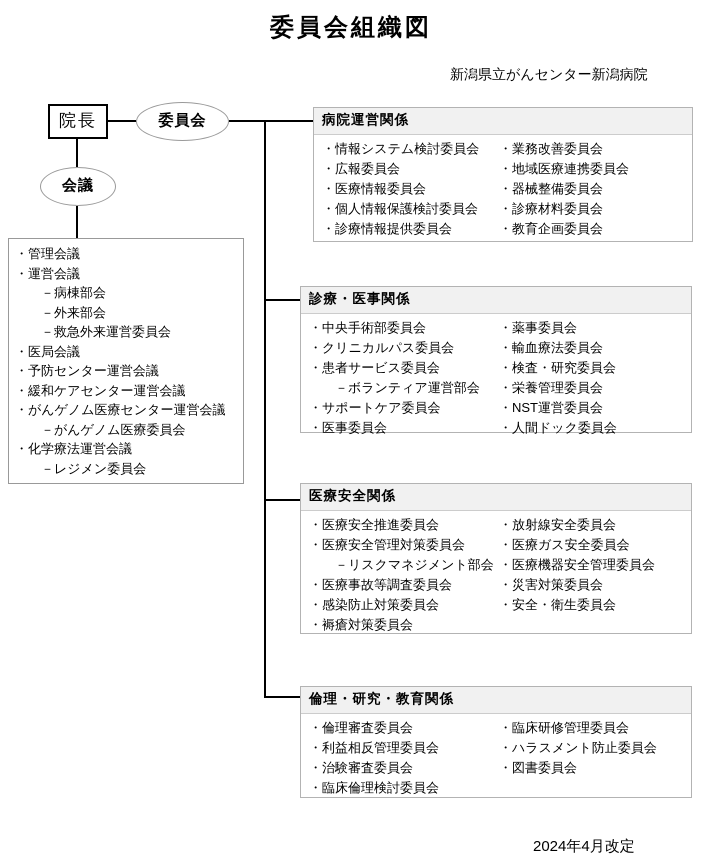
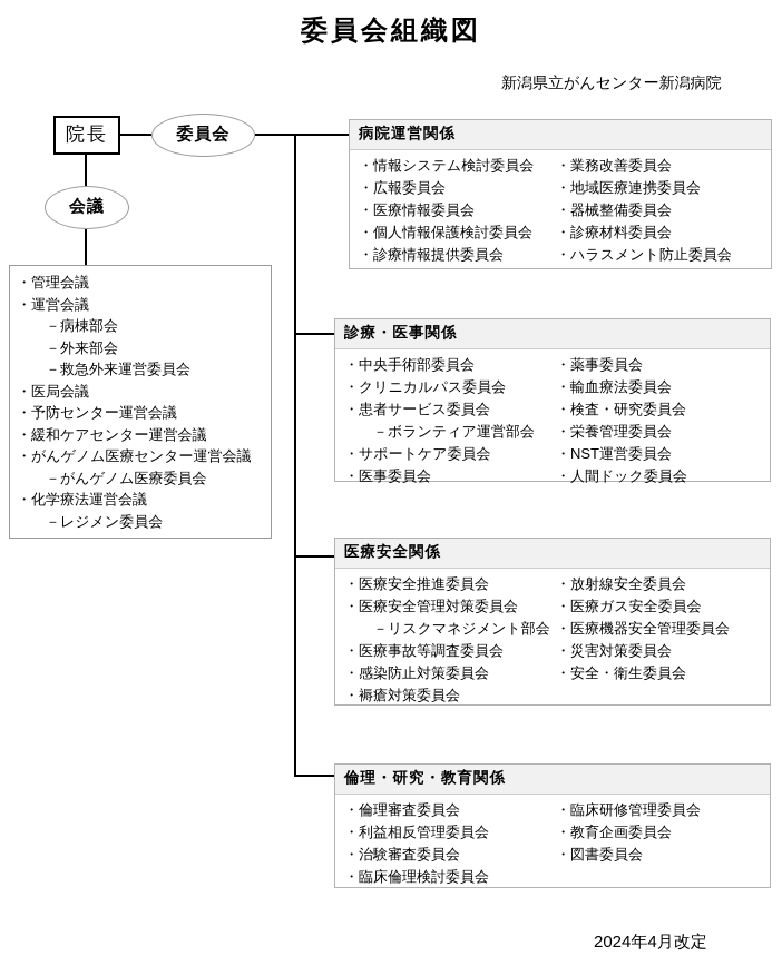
  委員会組織図
  新潟県立がんセンター新潟病院
  院長
  委員会
  会議
  ・管理会議
  ・運営会議
  －病棟部会
  －外来部会
  －救急外来運営委員会
  ・医局会議
  ・予防センター運営会議
  ・緩和ケアセンター運営会議
  ・がんゲノム医療センター運営会議
  －がんゲノム医療委員会
  ・化学療法運営会議
  －レジメン委員会
  病院運営関係
  ・情報システム検討委員会
  ・広報委員会
  ・医療情報委員会
  ・個人情報保護検討委員会
  ・診療情報提供委員会
  ・業務改善委員会
  ・地域医療連携委員会
  ・器械整備委員会
  ・診療材料委員会
- ・教育企画委員会
+ ・ハラスメント防止委員会
  診療・医事関係
  ・中央手術部委員会
  ・クリニカルパス委員会
  ・患者サービス委員会
  －ボランティア運営部会
  ・サポートケア委員会
  ・医事委員会
  ・薬事委員会
  ・輸血療法委員会
  ・検査・研究委員会
  ・栄養管理委員会
  ・NST運営委員会
  ・人間ドック委員会
  医療安全関係
  ・医療安全推進委員会
  ・医療安全管理対策委員会
  －リスクマネジメント部会
  ・医療事故等調査委員会
  ・感染防止対策委員会
  ・褥瘡対策委員会
  ・放射線安全委員会
  ・医療ガス安全委員会
  ・医療機器安全管理委員会
  ・災害対策委員会
  ・安全・衛生委員会
  倫理・研究・教育関係
  ・倫理審査委員会
  ・利益相反管理委員会
  ・治験審査委員会
  ・臨床倫理検討委員会
  ・臨床研修管理委員会
- ・ハラスメント防止委員会
+ ・教育企画委員会
  ・図書委員会
  2024年4月改定
